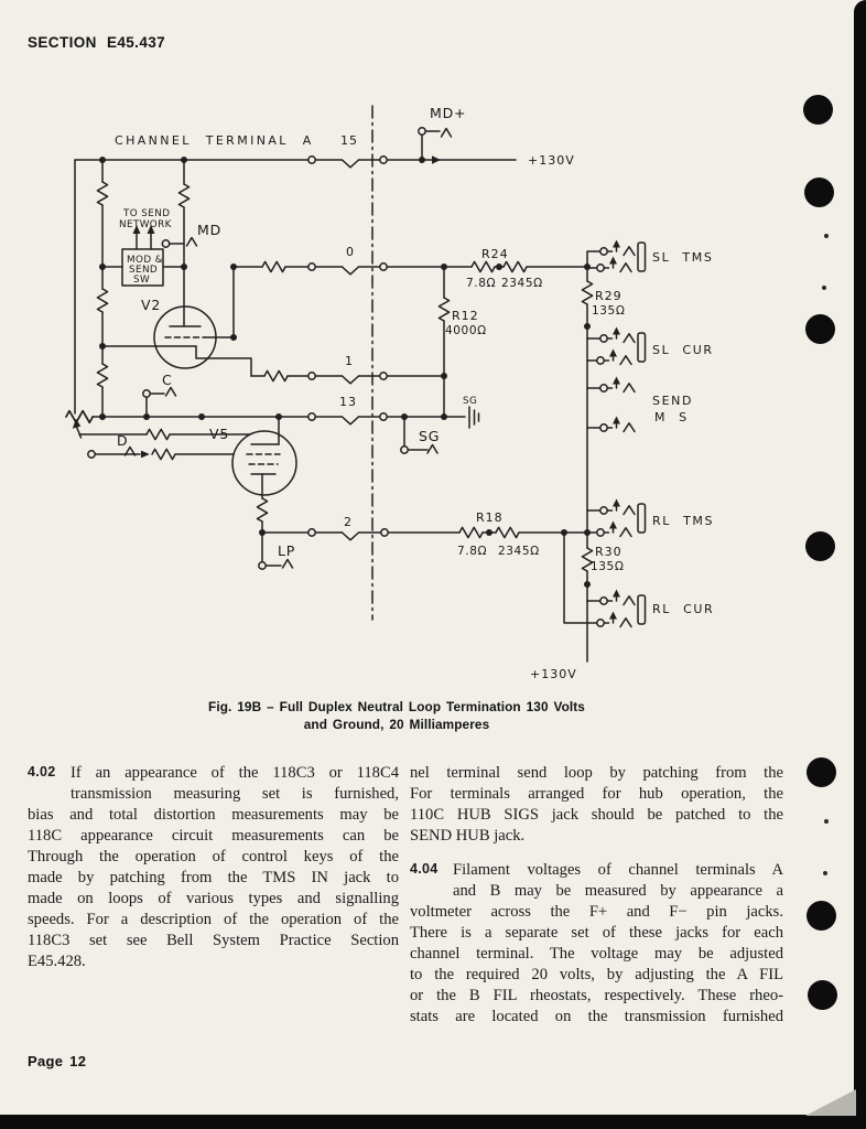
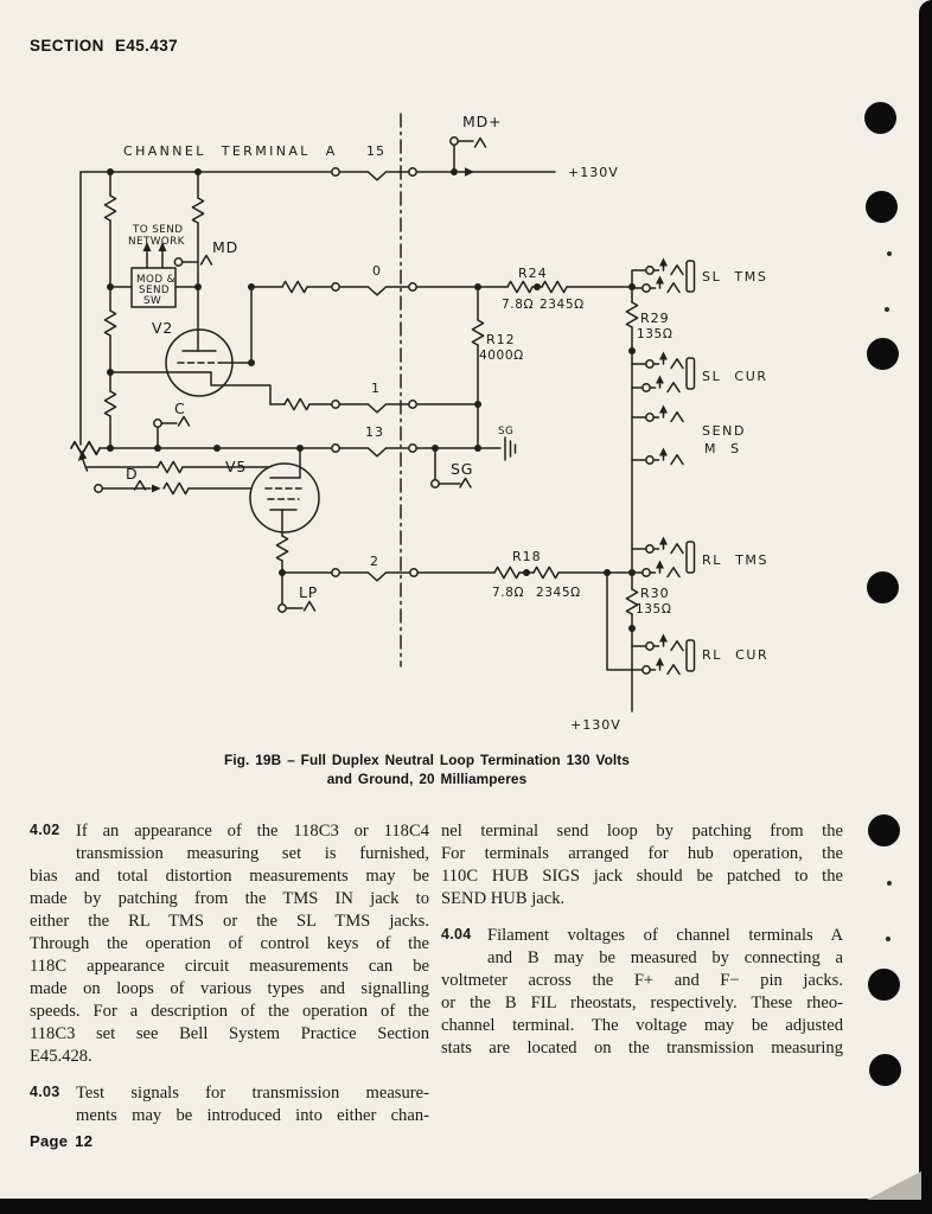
  SECTION E45.437
  CHANNEL TERMINAL A
  15
  MD+
  +130V
  TO SEND
  NETWORK
  MD
  MOD &
  SEND
  SW
  V2
  0
  R24
  7.8Ω
  2345Ω
  R12
  4000Ω
  R29
  135Ω
  SL TMS
  SL CUR
  1
  C
  13
  SG
  SG
  D
  V5
  SEND
  M S
  2
  R18
  7.8Ω
  2345Ω
  LP
  R30
  135Ω
  RL TMS
  RL CUR
  +130V
  Fig. 19B – Full Duplex Neutral Loop Termination 130 Volts
  and Ground, 20 Milliamperes
  4.02
  If an appearance of the 118C3 or 118C4
  transmission measuring set is furnished,
  bias and total distortion measurements may be
- 118C appearance circuit measurements can be
+ made by patching from the TMS IN jack to
+ either the RL TMS or the SL TMS jacks.
  Through the operation of control keys of the
- made by patching from the TMS IN jack to
+ 118C appearance circuit measurements can be
  made on loops of various types and signalling
  speeds. For a description of the operation of the
  118C3 set see Bell System Practice Section
  E45.428.
+ 4.03
+ Test signals for transmission measure-
+ ments may be introduced into either chan-
  nel terminal send loop by patching from the
  For terminals arranged for hub operation, the
  110C HUB SIGS jack should be patched to the
  SEND HUB jack.
  4.04
  Filament voltages of channel terminals A
- and B may be measured by appearance a
+ and B may be measured by connecting a
  voltmeter across the F+ and F− pin jacks.
- There is a separate set of these jacks for each
- channel terminal. The voltage may be adjusted
+ or the B FIL rheostats, respectively. These rheo-
- to the required 20 volts, by adjusting the A FIL
- or the B FIL rheostats, respectively. These rheo-
+ channel terminal. The voltage may be adjusted
- stats are located on the transmission furnished
+ stats are located on the transmission measuring
  Page 12
